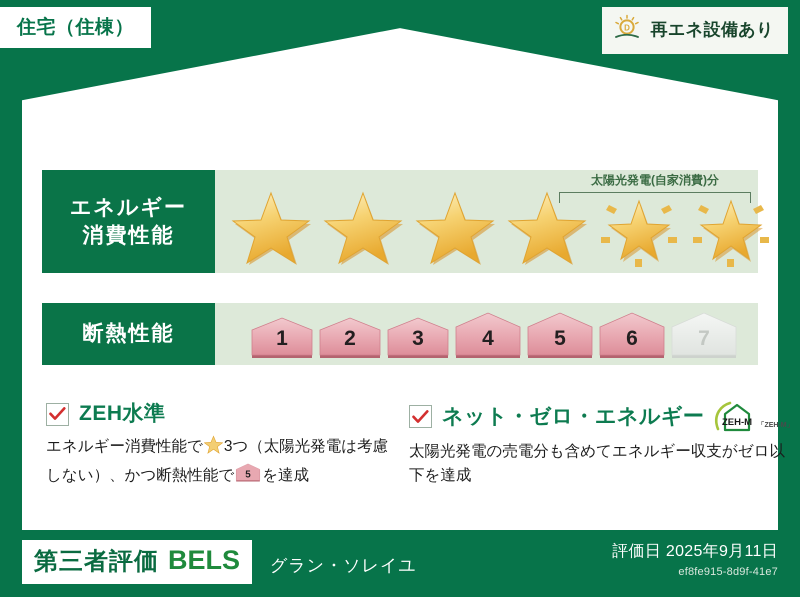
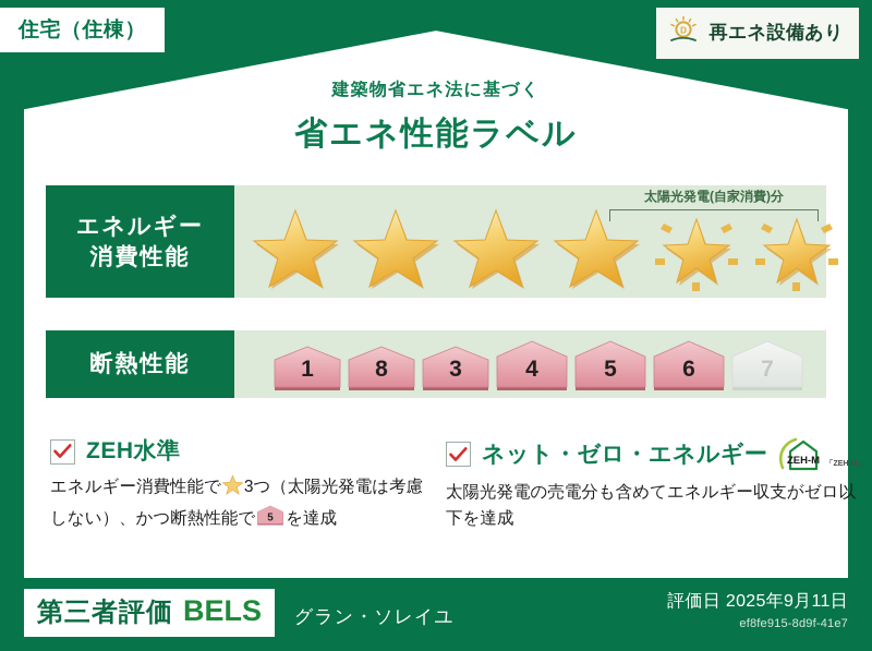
  住宅（住棟）
  D
  再エネ設備あり
+ 建築物省エネ法に基づく
+ 省エネ性能ラベル
  エネルギー
  消費性能
  太陽光発電(自家消費)分
  断熱性能
  1
- 2
+ 8
  3
  4
  5
  6
  7
  ZEH水準
  エネルギー消費性能で 3つ（太陽光発電は考慮しない）、かつ断熱性能で
  5
  を達成
  ネット・ゼロ・エネルギー
  ZEH-M
  太陽光発電の売電分も含めてエネルギー収支がゼロ以下を達成
  第三者評価
  BELS
  グラン・ソレイユ
  評価日 2025年9月11日
  ef8fe915-8d9f-41e7
